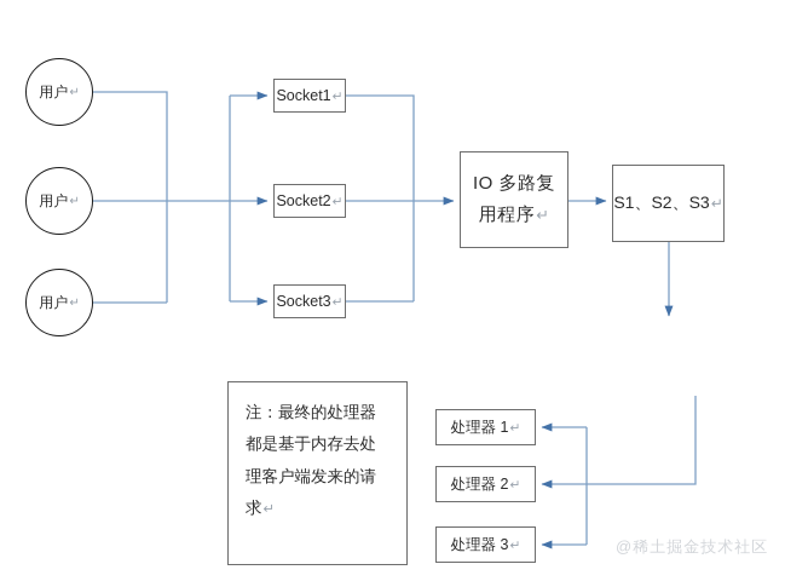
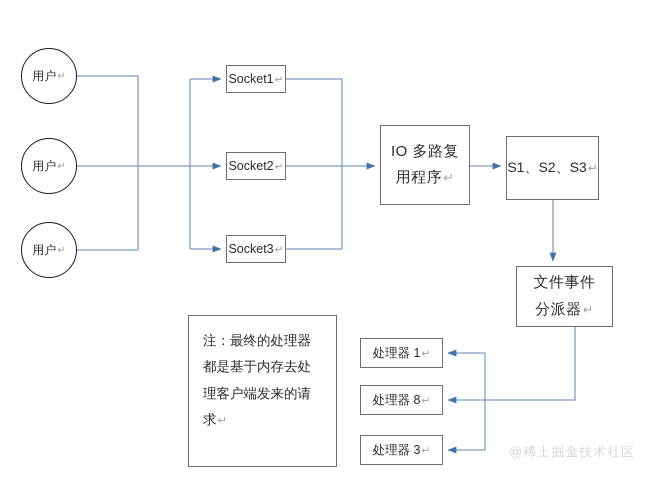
  用户
  ↵
  用户
  ↵
  用户
  ↵
  Socket1
  ↵
  Socket2
  ↵
  Socket3
  ↵
  IO 多路复
  用程序↵
  S1、S2、S3
  ↵
+ 文件事件
+ 分派器↵
  处理器 1
  ↵
- 处理器 2
+ 处理器 8
  ↵
  处理器 3
  ↵
  注：最终的处理器
  都是基于内存去处
  理客户端发来的请
  求↵
  @稀土掘金技术社区
